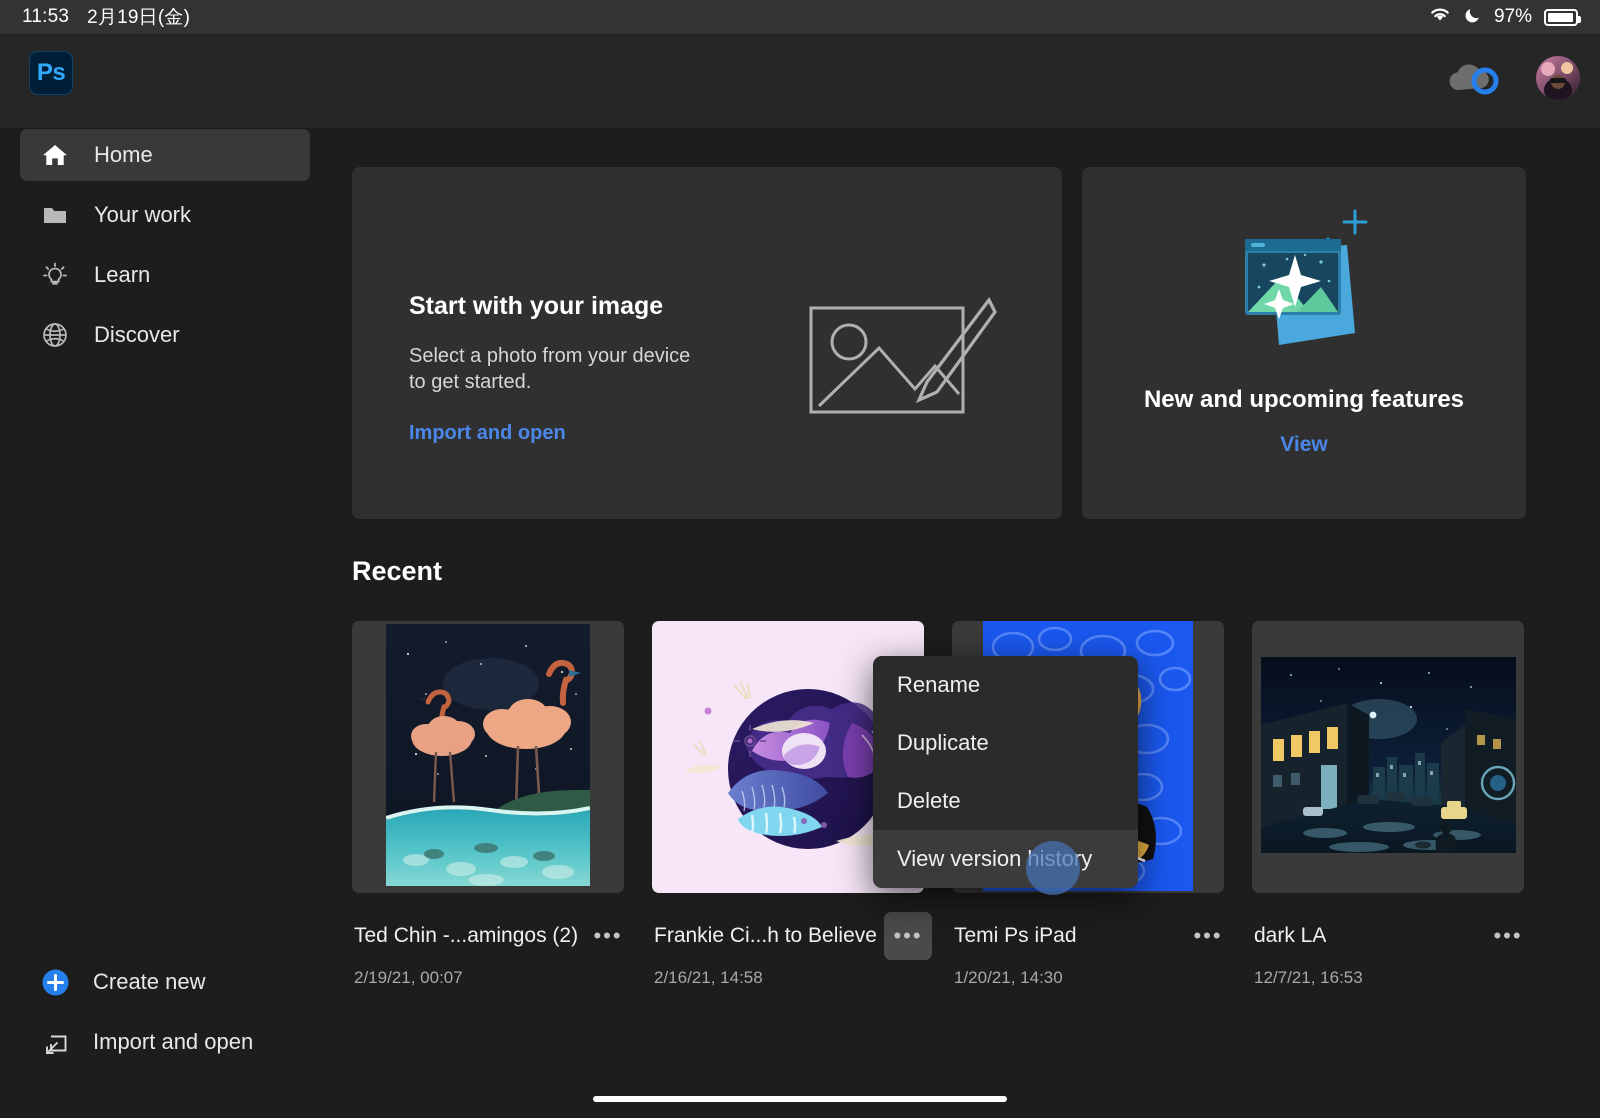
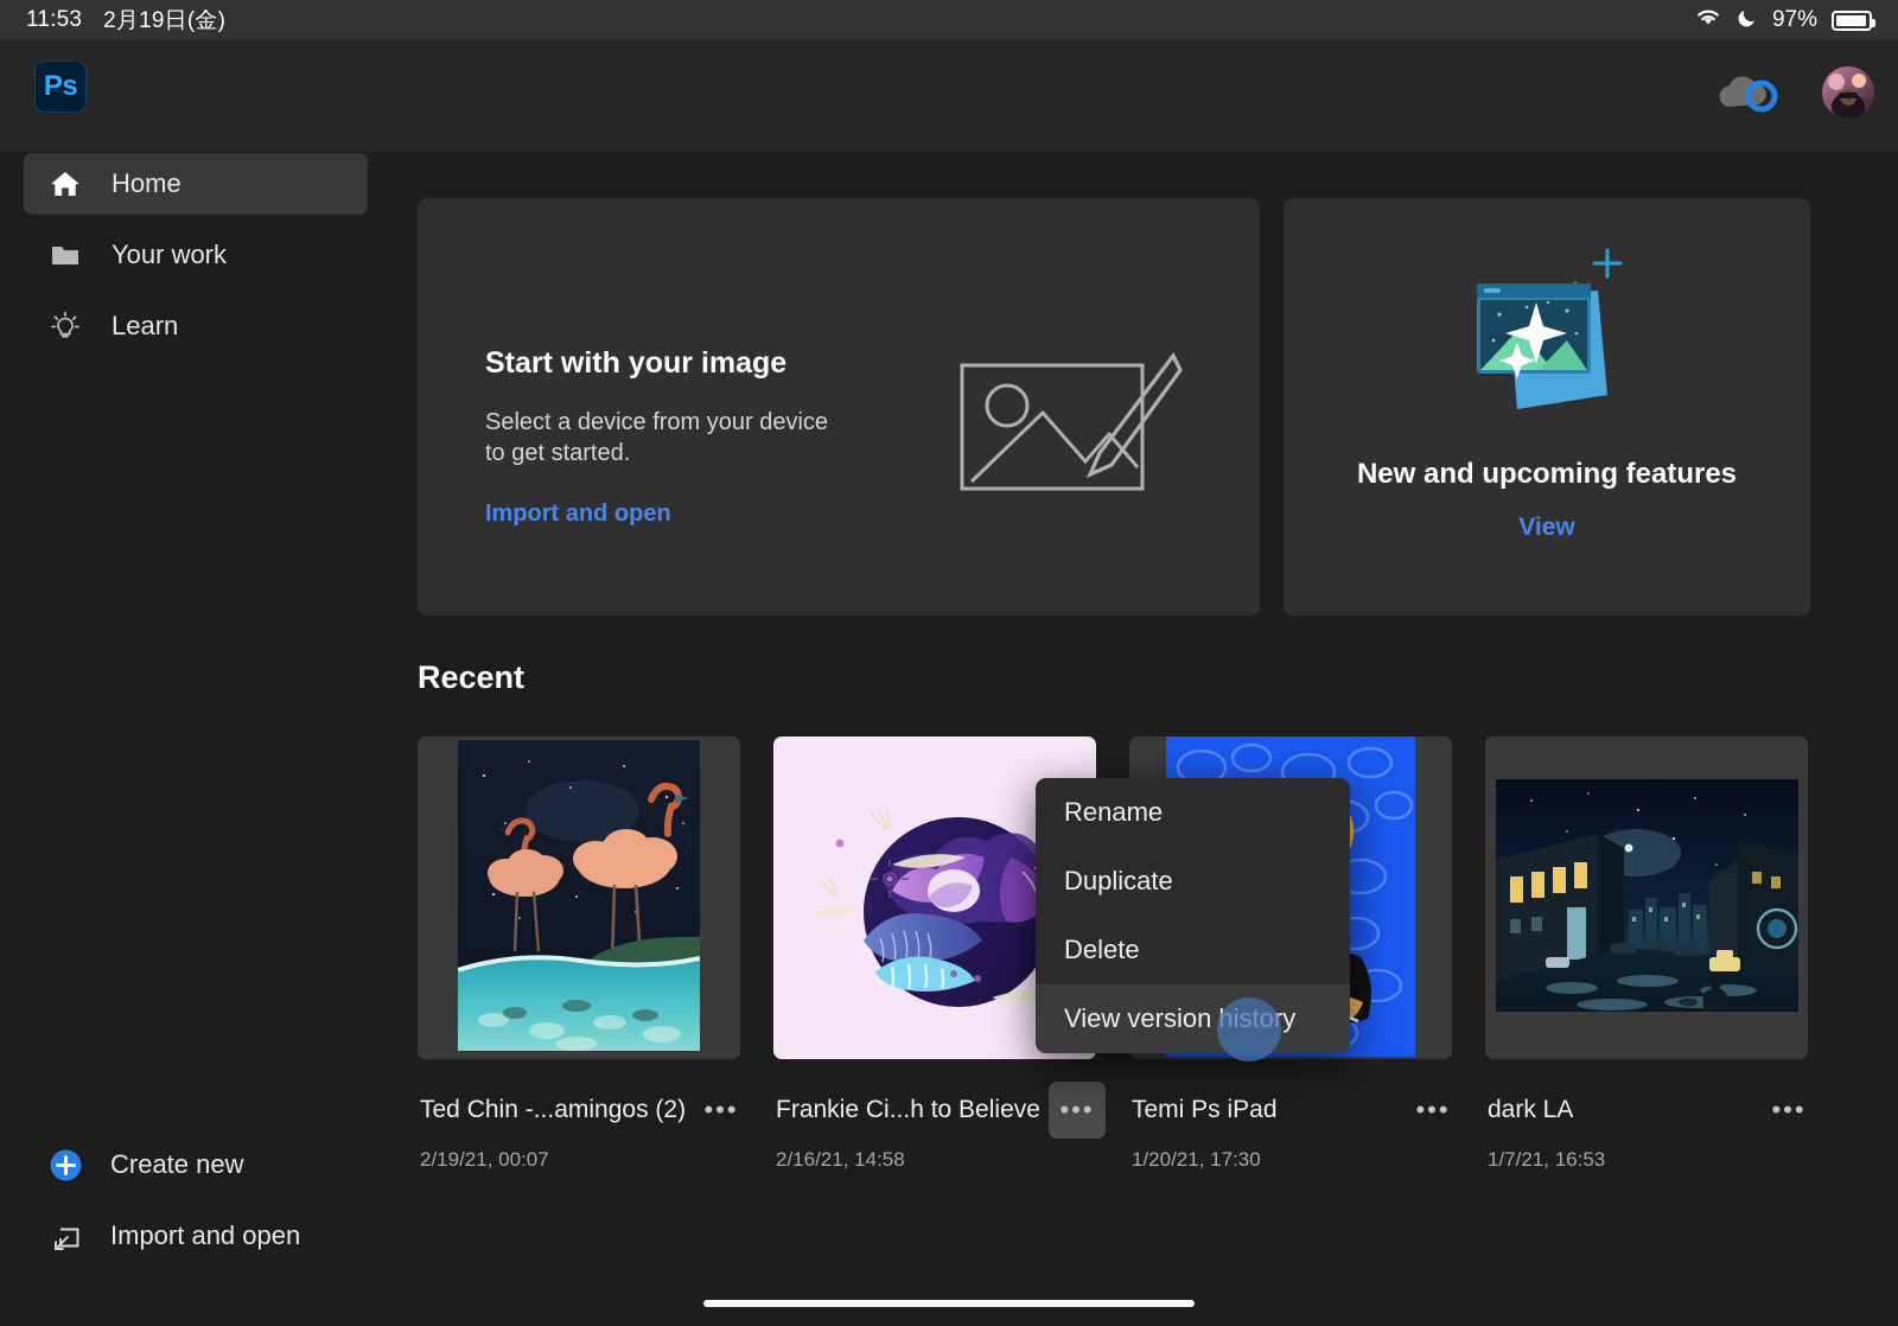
  11:53
  2月19日(金)
  97%
  Ps
  Home
  Your work
  Learn
- Discover
  Create new
  Import and open
  Start with your image
- Select a photo from your device to get started.
+ Select a device from your device to get started.
  Import and open
  New and upcoming features
  View
  Recent
  Ted Chin -...amingos (2)
  •••
  2/19/21, 00:07
  Frankie Ci...h to Believe
  •••
  2/16/21, 14:58
  Temi Ps iPad
  •••
- 1/20/21, 14:30
+ 1/20/21, 17:30
  dark LA
  •••
- 12/7/21, 16:53
+ 1/7/21, 16:53
  Rename
  Duplicate
  Delete
  View version history
